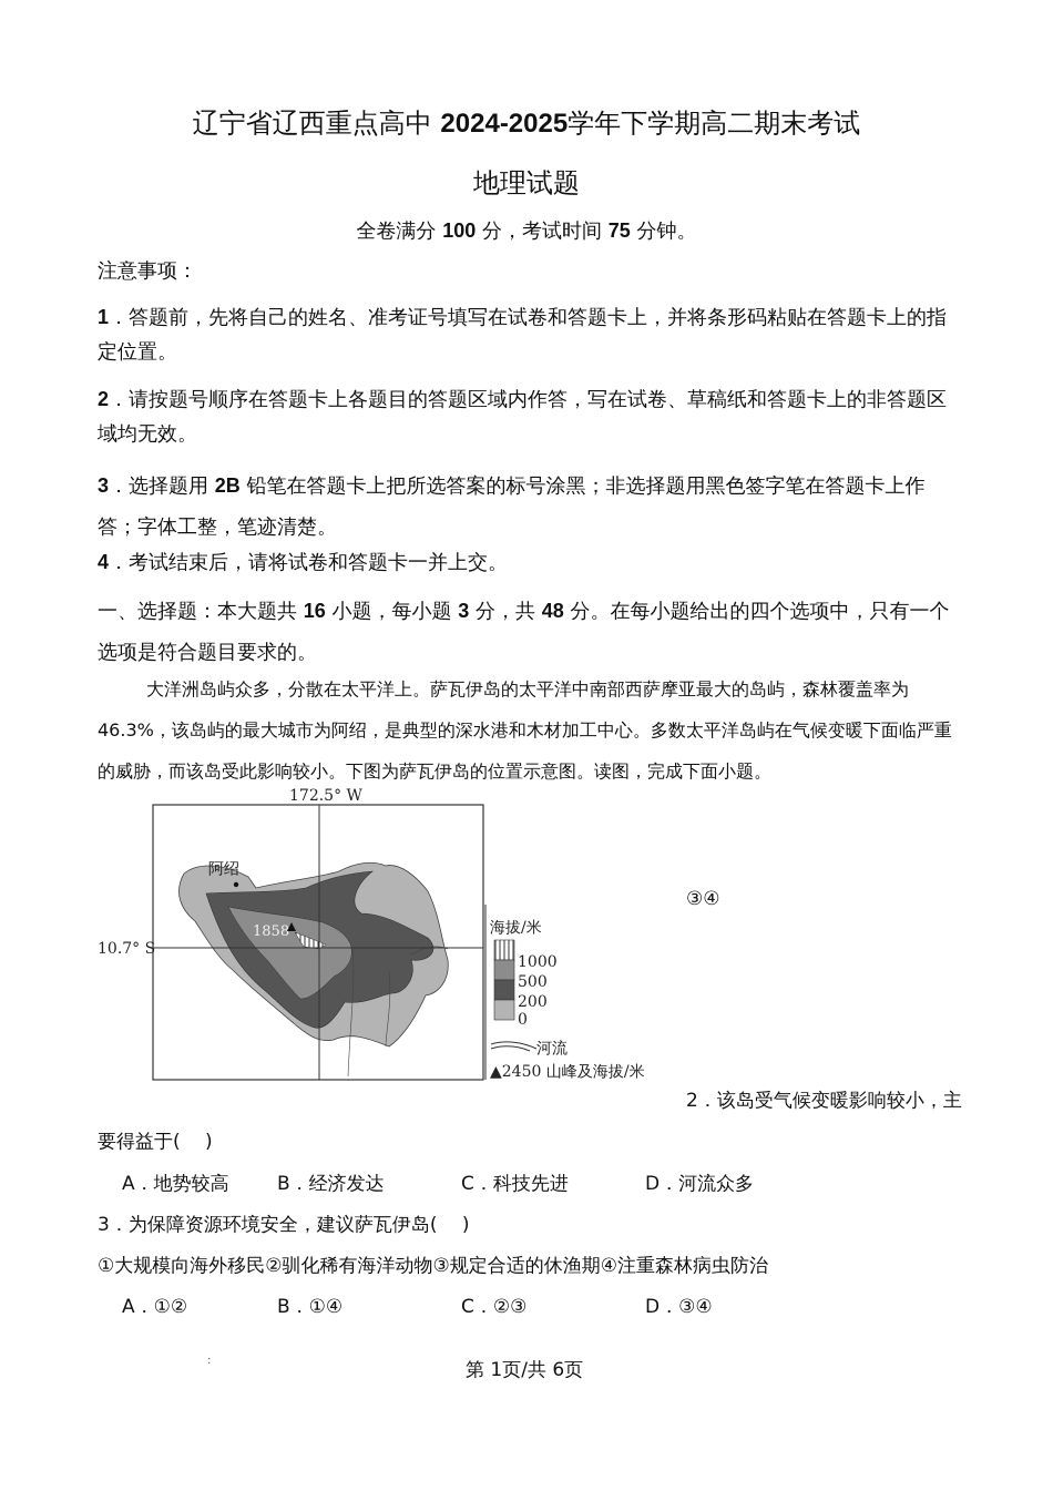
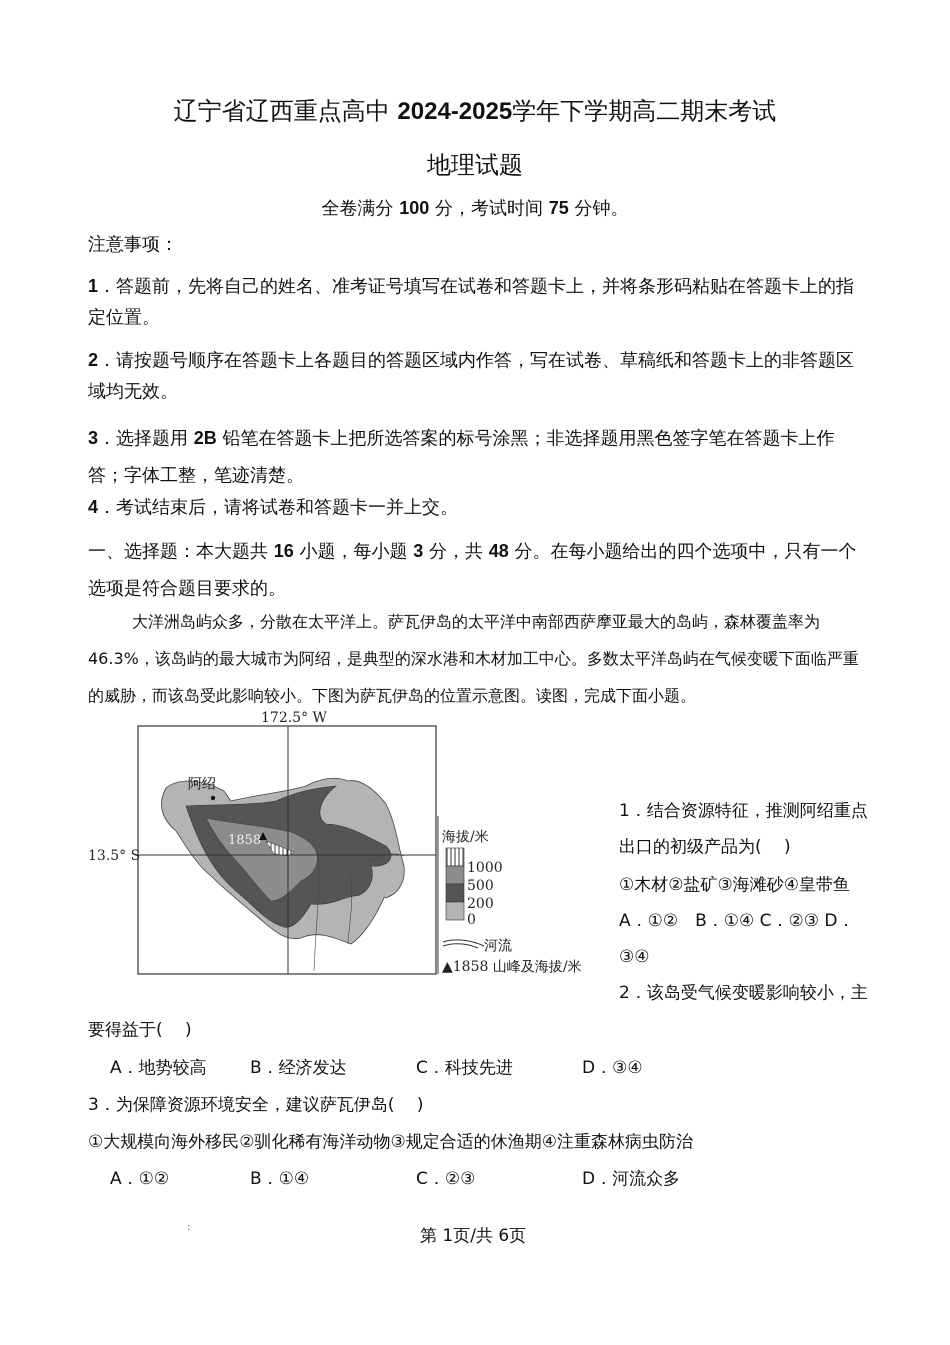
  辽宁省辽西重点高中 2024-2025学年下学期高二期末考试
  地理试题
  全卷满分 100 分，考试时间 75 分钟。
  注意事项：
  1．答题前，先将自己的姓名、准考证号填写在试卷和答题卡上，并将条形码粘贴在答题卡上的指定位置。
  2．请按题号顺序在答题卡上各题目的答题区域内作答，写在试卷、草稿纸和答题卡上的非答题区域均无效。
  3．选择题用 2B 铅笔在答题卡上把所选答案的标号涂黑；非选择题用黑色签字笔在答题卡上作答；字体工整，笔迹清楚。
  4．考试结束后，请将试卷和答题卡一并上交。
  一、选择题：本大题共 16 小题，每小题 3 分，共 48 分。在每小题给出的四个选项中，只有一个选项是符合题目要求的。
  大洋洲岛屿众多，分散在太平洋上。萨瓦伊岛的太平洋中南部西萨摩亚最大的岛屿，森林覆盖率为46.3%，该岛屿的最大城市为阿绍，是典型的深水港和木材加工中心。多数太平洋岛屿在气候变暖下面临严重的威胁，而该岛受此影响较小。下图为萨瓦伊岛的位置示意图。读图，完成下面小题。
  172.5° W
- 10.7° S
+ 13.5° S
  阿绍
  1858
  海拔/米
  1000
  500
  200
  0
  河流
- ▲2450 山峰及海拔/米
+ ▲1858 山峰及海拔/米
+ 1．结合资源特征，推测阿绍重点
+ 出口的初级产品为( )
+ ①木材②盐矿③海滩砂④皇带鱼
+ A．①② B．①④ C．②③ D．
  ③④
  2．该岛受气候变暖影响较小，主
  要得益于( )
  A．地势较高
  B．经济发达
  C．科技先进
- D．河流众多
+ D．③④
  3．为保障资源环境安全，建议萨瓦伊岛( )
  ①大规模向海外移民②驯化稀有海洋动物③规定合适的休渔期④注重森林病虫防治
  A．①②
  B．①④
  C．②③
- D．③④
+ D．河流众多
  :
  第 1页/共 6页
